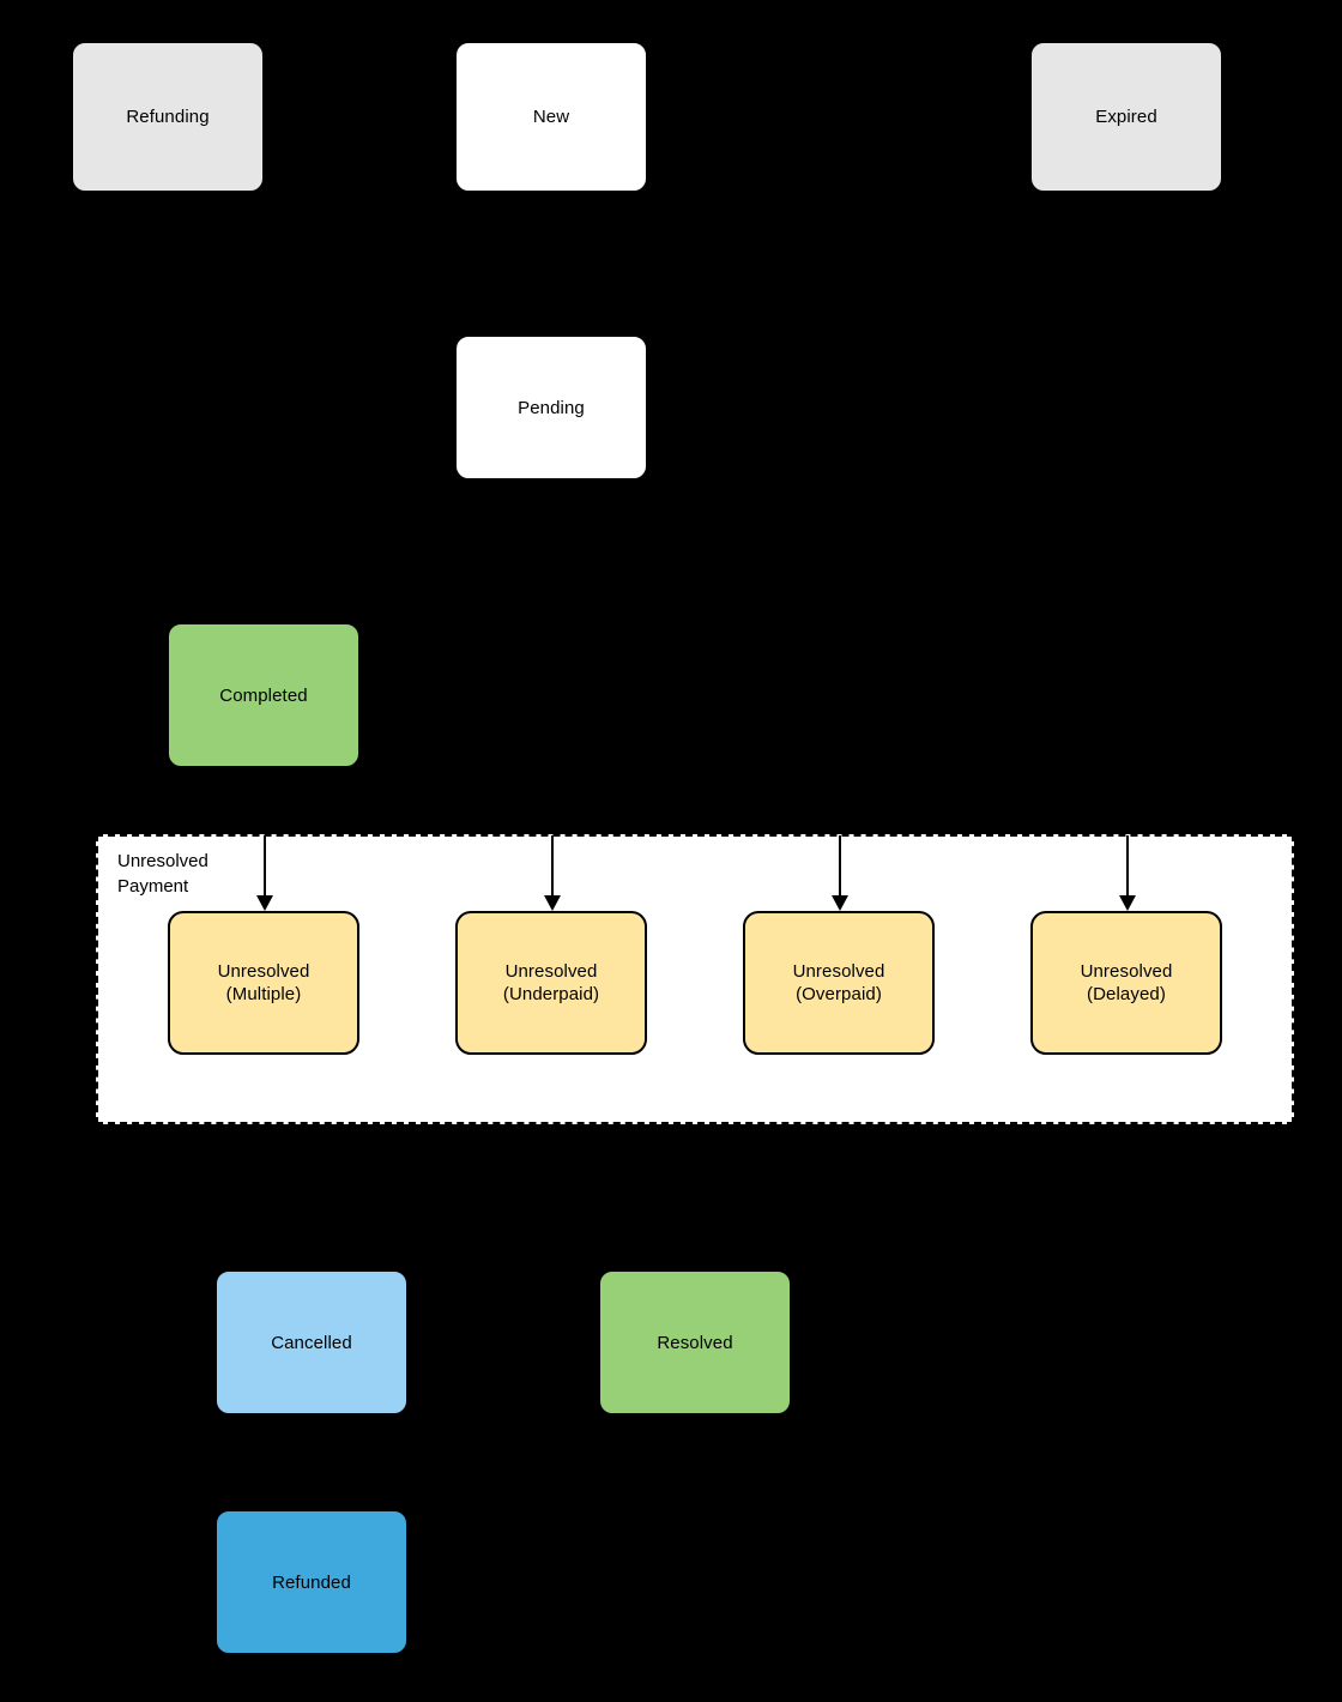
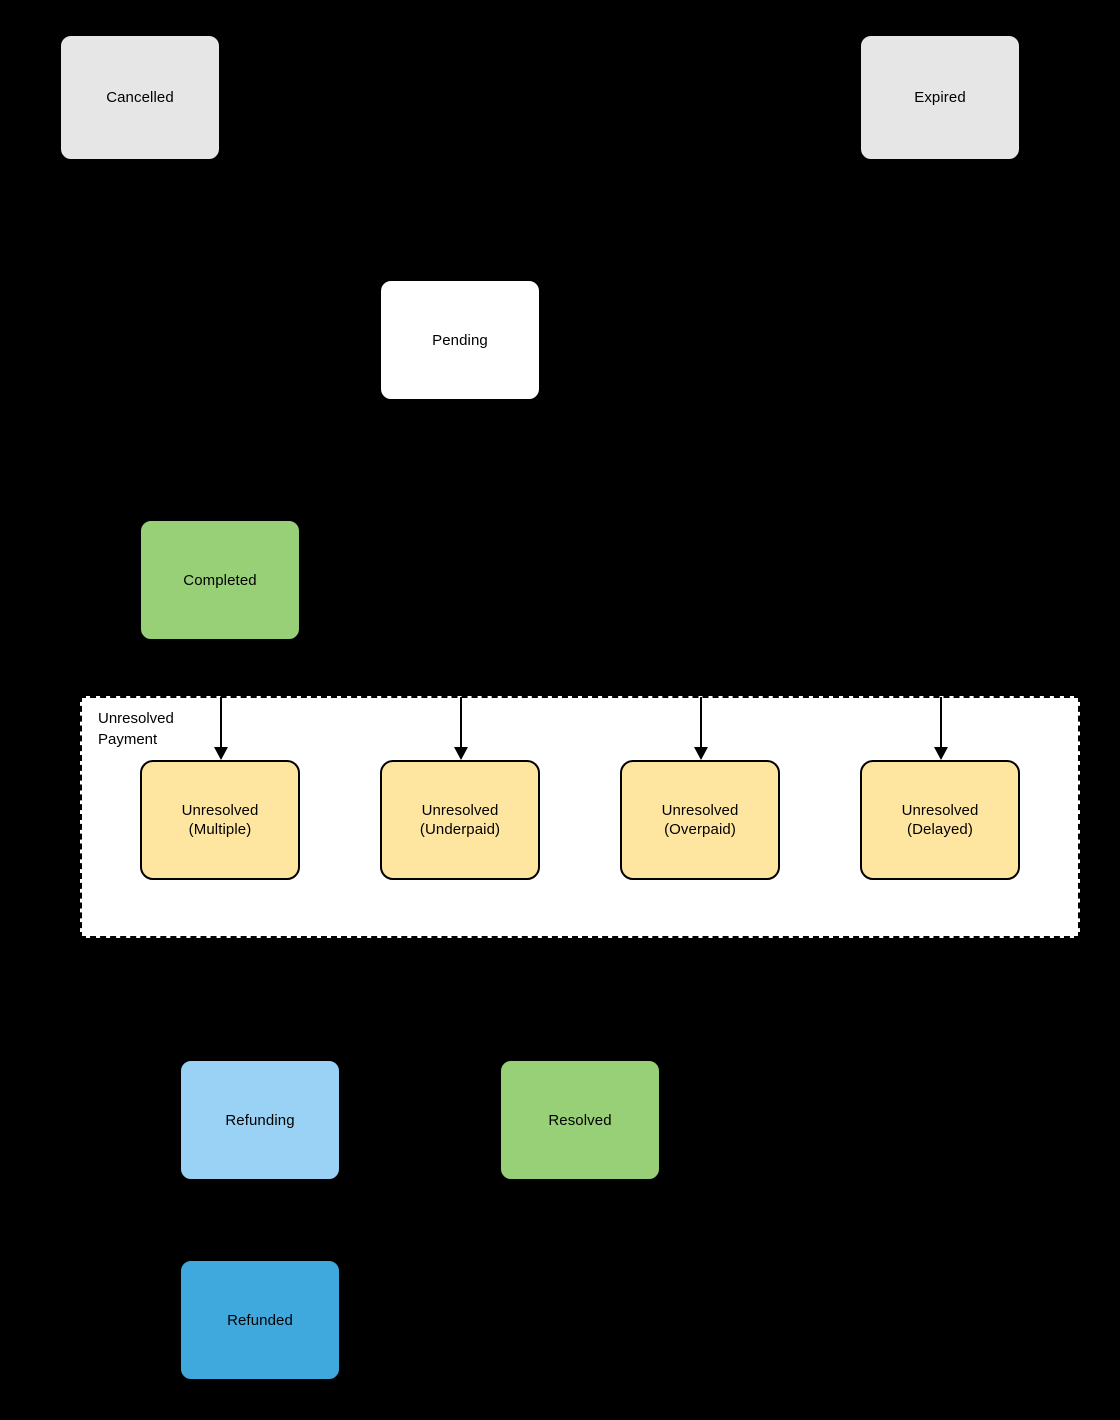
- Refunding
+ Cancelled
- New
  Expired
  Pending
  Completed
- Cancelled
+ Refunding
  Resolved
  Refunded
  Unresolved
  Payment
  Unresolved
  (Multiple)
  Unresolved
  (Underpaid)
  Unresolved
  (Overpaid)
  Unresolved
  (Delayed)
